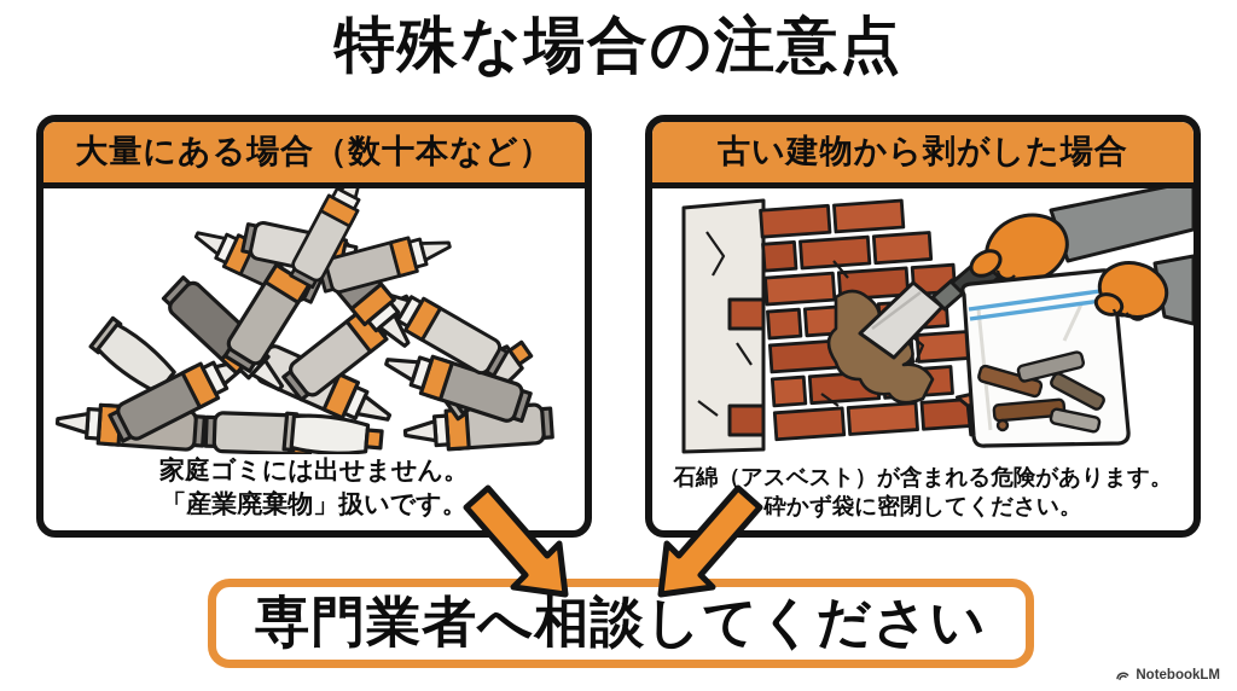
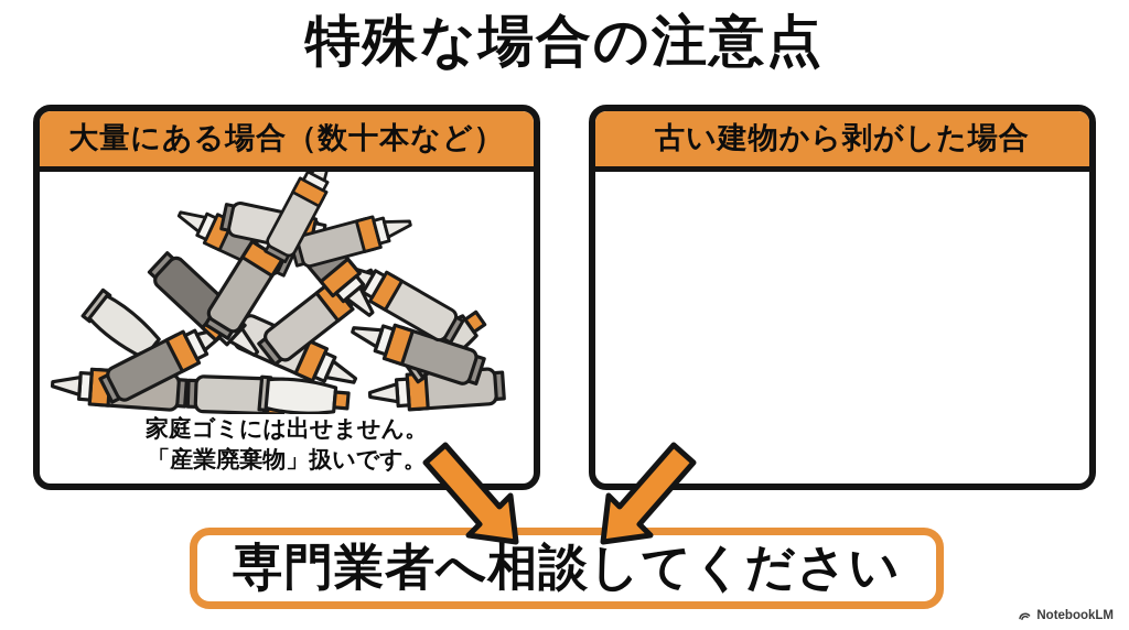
  特殊な場合の注意点
  大量にある場合（数十本など）
  家庭ゴミには出せません。
  「産業廃棄物」扱いです。
  古い建物から剥がした場合
- 石綿（アスベスト）が含まれる危険があります。
- 砕かず袋に密閉してください。
  専門業者へ相談してください
  NotebookLM
